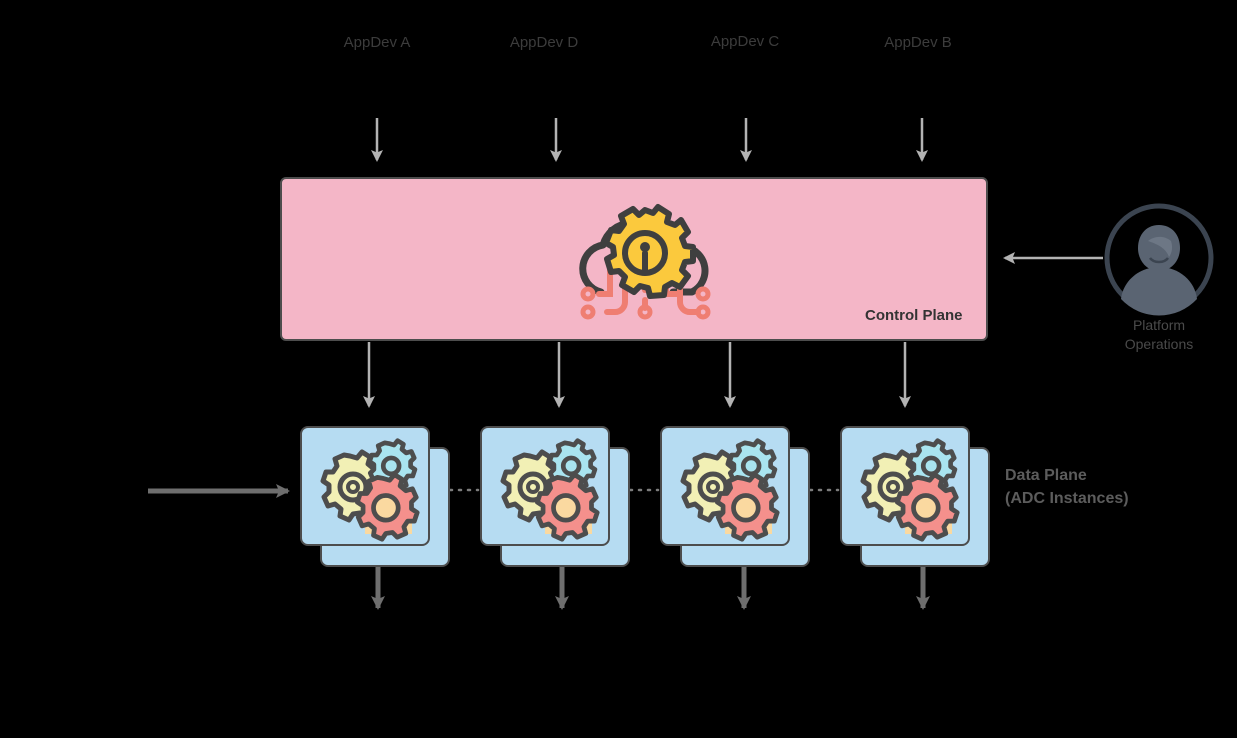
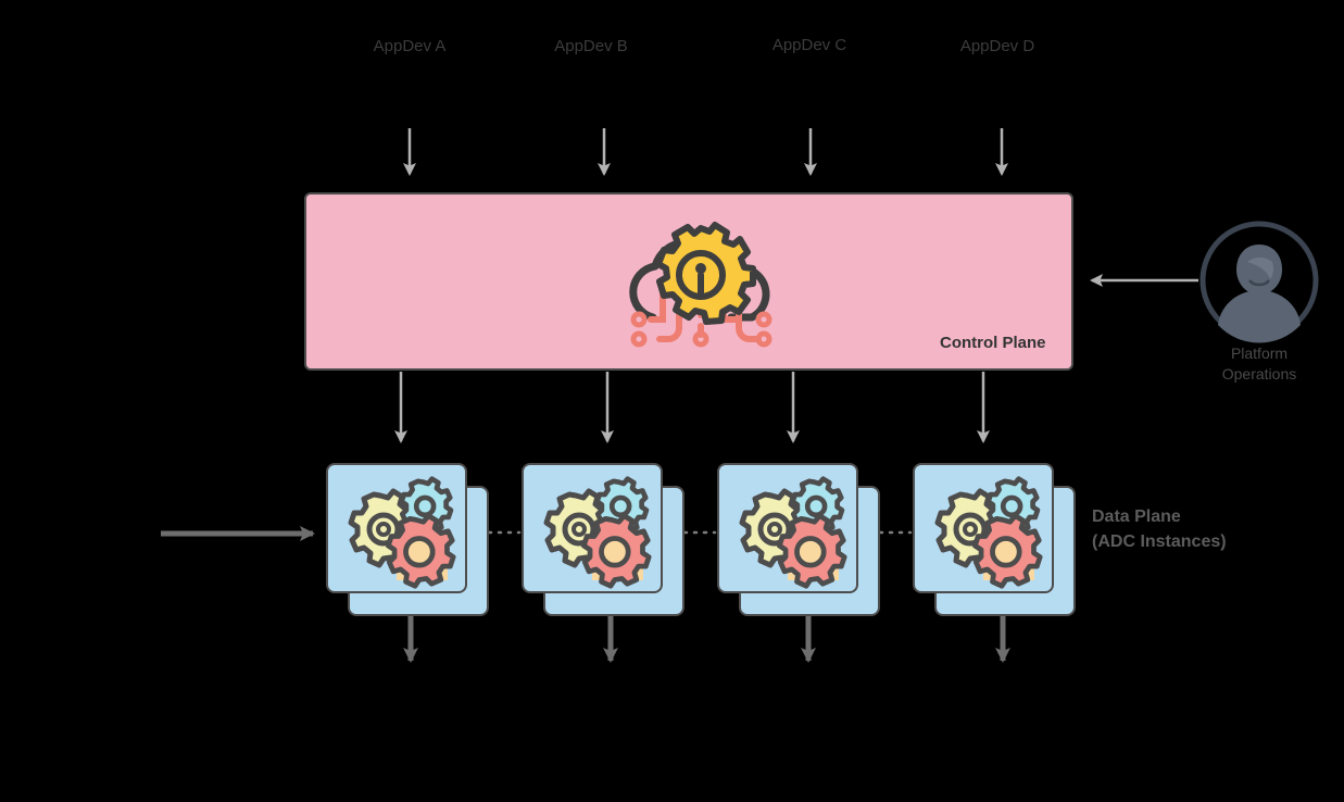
  AppDev A
- AppDev D
+ AppDev B
  AppDev C
- AppDev B
+ AppDev D
  Control Plane
  Platform
  Operations
  Data Plane
  (ADC Instances)
